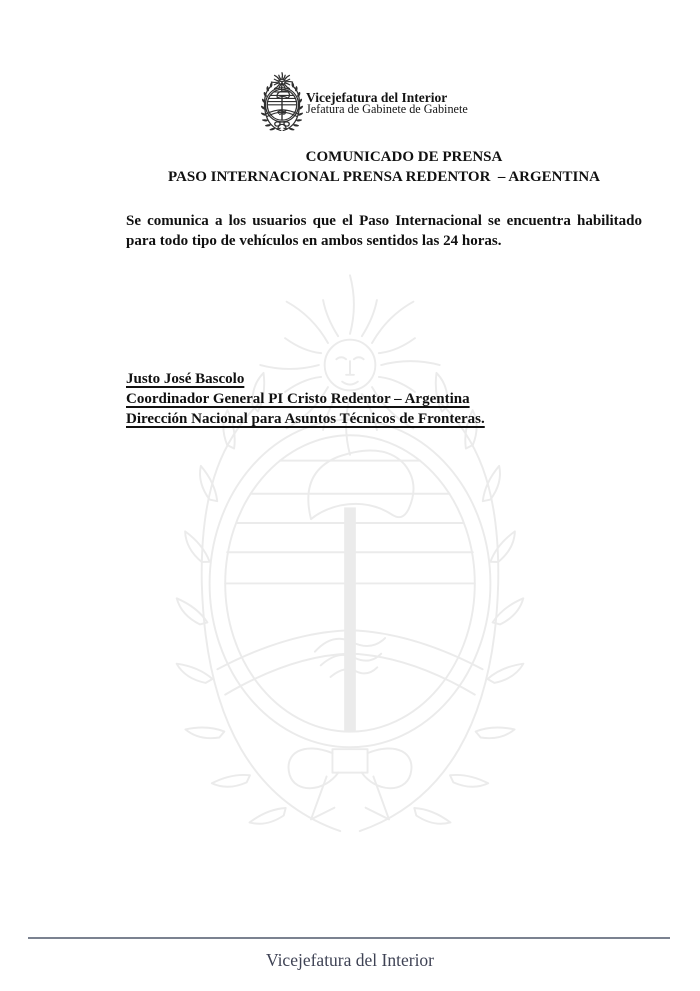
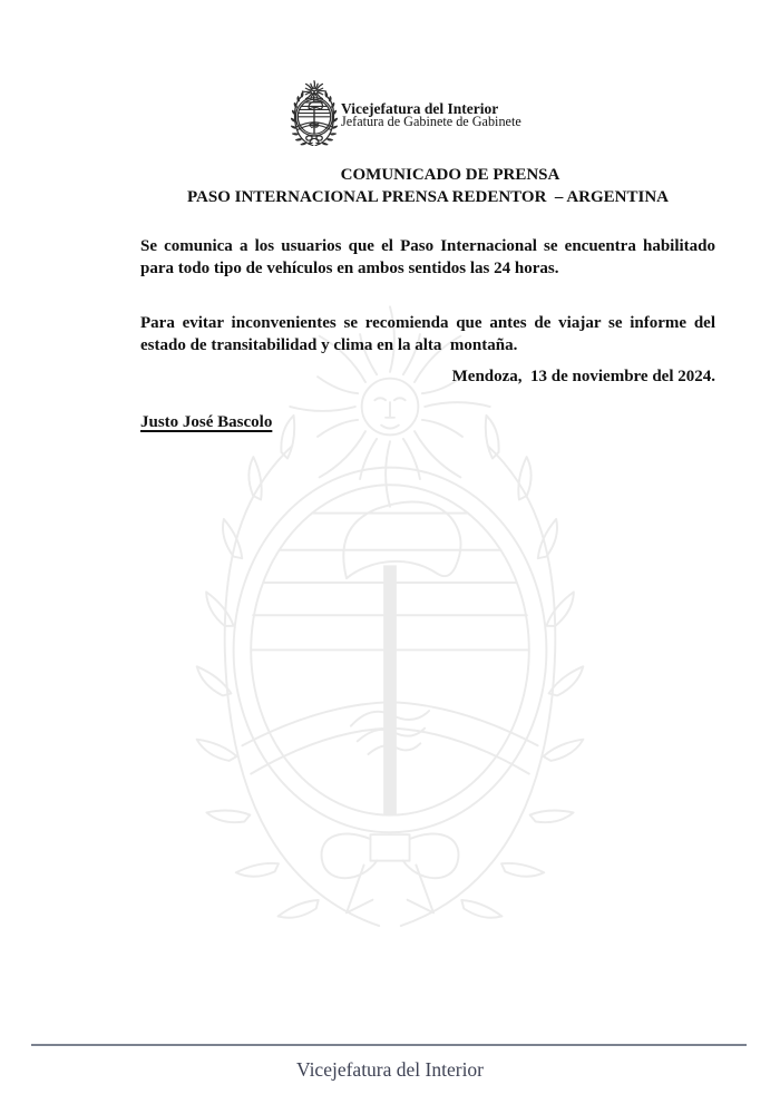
  Vicejefatura del Interior
  Jefatura de Gabinete de Gabinete
  COMUNICADO DE PRENSA
  PASO INTERNACIONAL PRENSA REDENTOR – ARGENTINA
  Se comunica a los usuarios que el Paso Internacional se encuentra habilitado para todo tipo de vehículos en ambos sentidos las 24 horas.
+ Para evitar inconvenientes se recomienda que antes de viajar se informe del estado de transitabilidad y clima en la alta montaña.
+ Mendoza, 13 de noviembre del 2024.
  Justo José Bascolo
- Coordinador General PI Cristo Redentor – Argentina
- Dirección Nacional para Asuntos Técnicos de Fronteras.
  Vicejefatura del Interior
